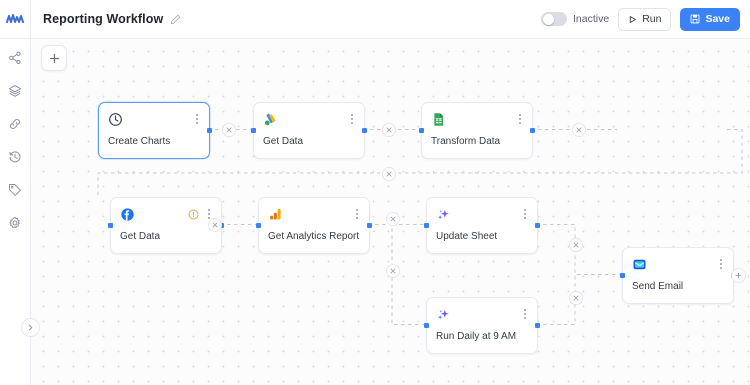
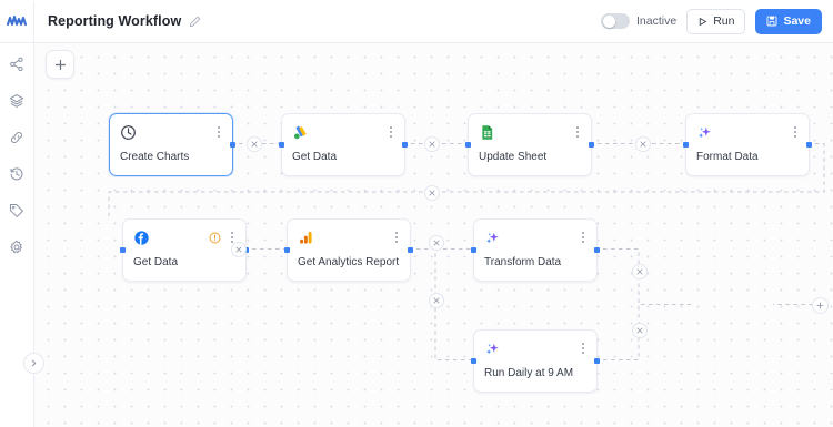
  Reporting Workflow
  Inactive
  Run
  Save
  Create Charts
  Get Data
- Transform Data
+ Update Sheet
+ Format Data
  Get Data
  Get Analytics Report
- Update Sheet
+ Transform Data
  Run Daily at 9 AM
- Send Email
